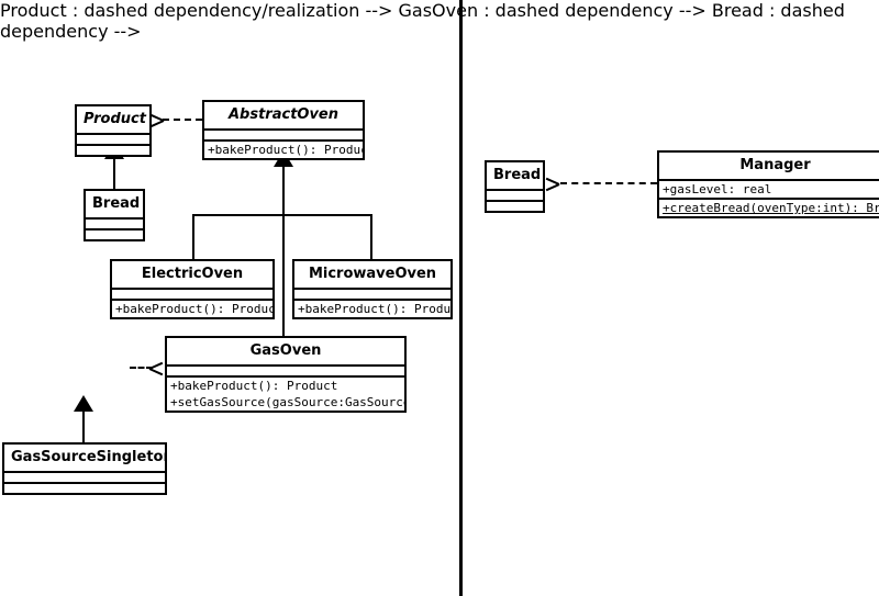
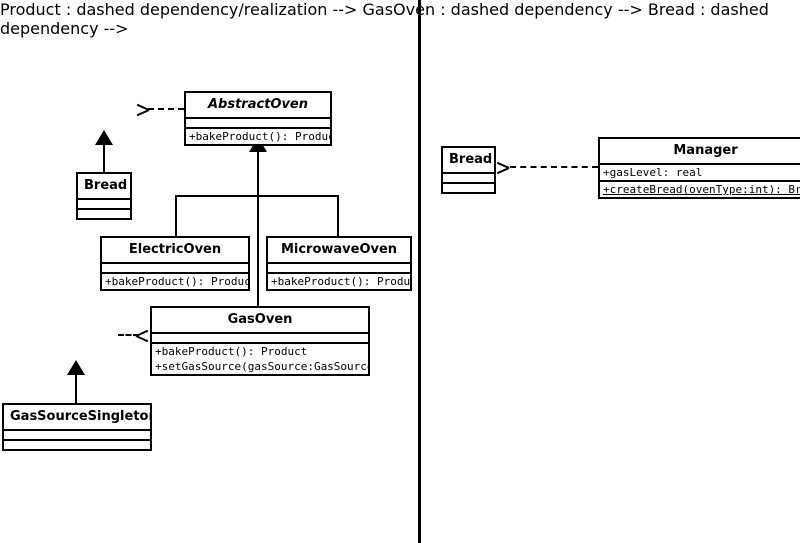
- Product
  Bread
  AbstractOven
  +bakeProduct(): Produ
  ElectricOven
  +bakeProduct(): Produc
  MicrowaveOven
  +bakeProduct(): Produ
  GasOven
  +bakeProduct(): Product
  +setGasSource(gasSource:GasSourc
  GasSourceSingleto
  Product : dashed dependency/realization --> GasOven : dashed dependency -->
  Bread
  Manager
  +gasLevel: real
  +createBread(ovenType:int): Br
  Bread : dashed dependency -->
